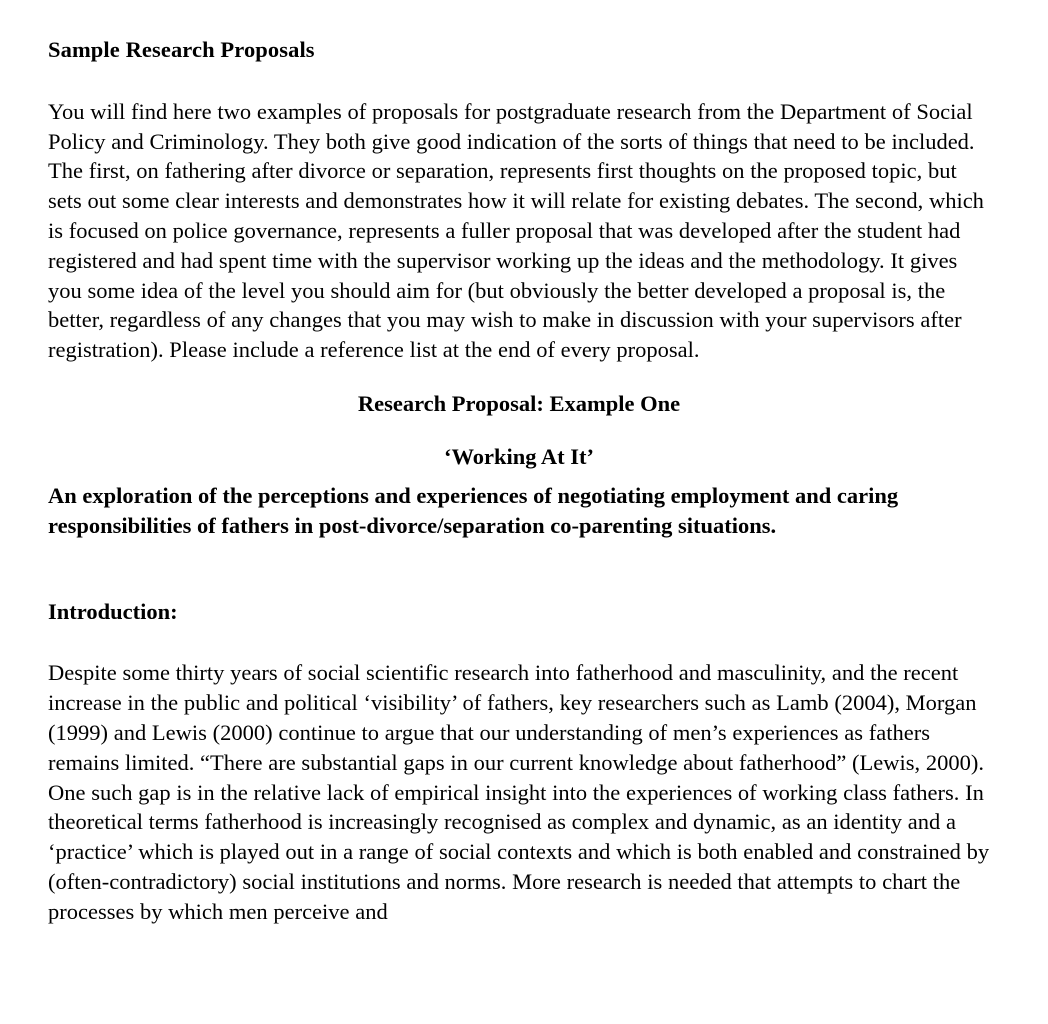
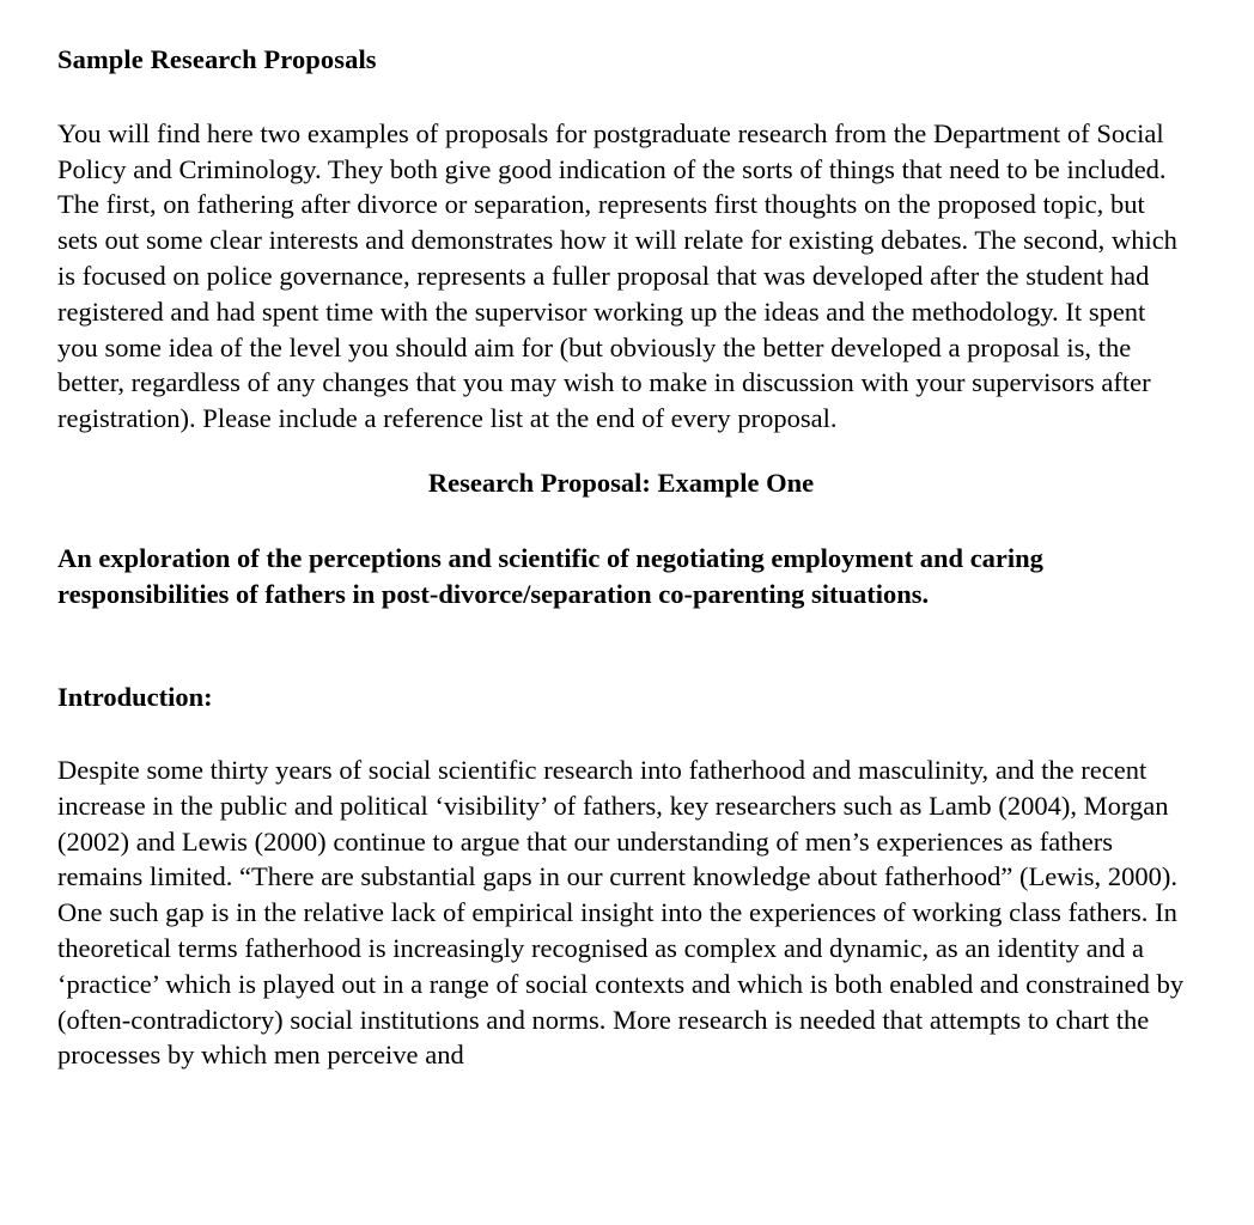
  Sample Research Proposals
- You will find here two examples of proposals for postgraduate research from the Department of Social Policy and Criminology. They both give good indication of the sorts of things that need to be included. The first, on fathering after divorce or separation, represents first thoughts on the proposed topic, but sets out some clear interests and demonstrates how it will relate for existing debates. The second, which is focused on police governance, represents a fuller proposal that was developed after the student had registered and had spent time with the supervisor working up the ideas and the methodology. It gives you some idea of the level you should aim for (but obviously the better developed a proposal is, the better, regardless of any changes that you may wish to make in discussion with your supervisors after registration). Please include a reference list at the end of every proposal.
+ You will find here two examples of proposals for postgraduate research from the Department of Social Policy and Criminology. They both give good indication of the sorts of things that need to be included. The first, on fathering after divorce or separation, represents first thoughts on the proposed topic, but sets out some clear interests and demonstrates how it will relate for existing debates. The second, which is focused on police governance, represents a fuller proposal that was developed after the student had registered and had spent time with the supervisor working up the ideas and the methodology. It spent you some idea of the level you should aim for (but obviously the better developed a proposal is, the better, regardless of any changes that you may wish to make in discussion with your supervisors after registration). Please include a reference list at the end of every proposal.
  Research Proposal: Example One
- ‘Working At It’
- An exploration of the perceptions and experiences of negotiating employment and caring responsibilities of fathers in post-divorce/separation co-parenting situations.
+ An exploration of the perceptions and scientific of negotiating employment and caring responsibilities of fathers in post-divorce/separation co-parenting situations.
  Introduction:
- Despite some thirty years of social scientific research into fatherhood and masculinity, and the recent increase in the public and political ‘visibility’ of fathers, key researchers such as Lamb (2004), Morgan (1999) and Lewis (2000) continue to argue that our understanding of men’s experiences as fathers remains limited. “There are substantial gaps in our current knowledge about fatherhood” (Lewis, 2000). One such gap is in the relative lack of empirical insight into the experiences of working class fathers. In theoretical terms fatherhood is increasingly recognised as complex and dynamic, as an identity and a ‘practice’ which is played out in a range of social contexts and which is both enabled and constrained by (often-contradictory) social institutions and norms. More research is needed that attempts to chart the processes by which men perceive and
+ Despite some thirty years of social scientific research into fatherhood and masculinity, and the recent increase in the public and political ‘visibility’ of fathers, key researchers such as Lamb (2004), Morgan (2002) and Lewis (2000) continue to argue that our understanding of men’s experiences as fathers remains limited. “There are substantial gaps in our current knowledge about fatherhood” (Lewis, 2000). One such gap is in the relative lack of empirical insight into the experiences of working class fathers. In theoretical terms fatherhood is increasingly recognised as complex and dynamic, as an identity and a ‘practice’ which is played out in a range of social contexts and which is both enabled and constrained by (often-contradictory) social institutions and norms. More research is needed that attempts to chart the processes by which men perceive and
